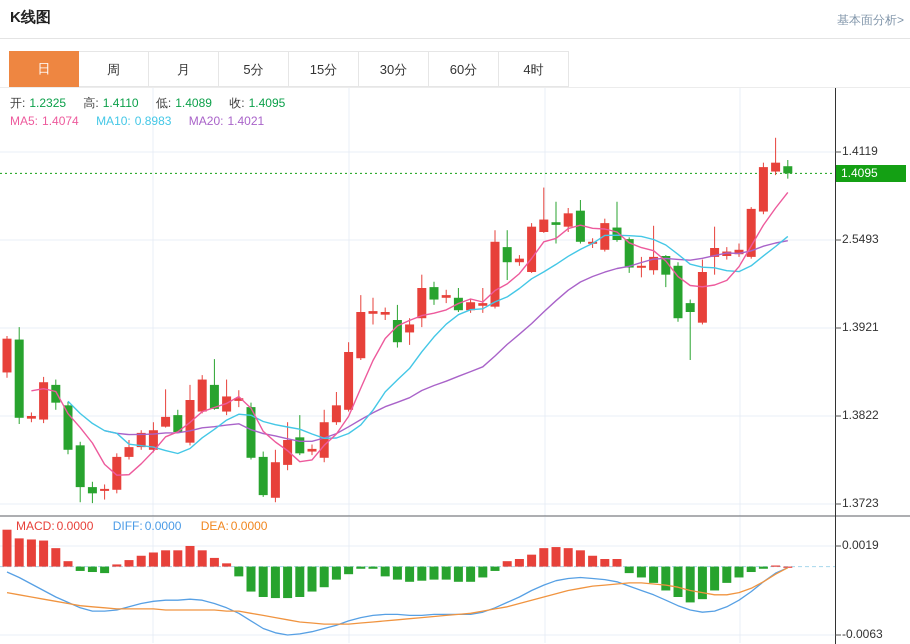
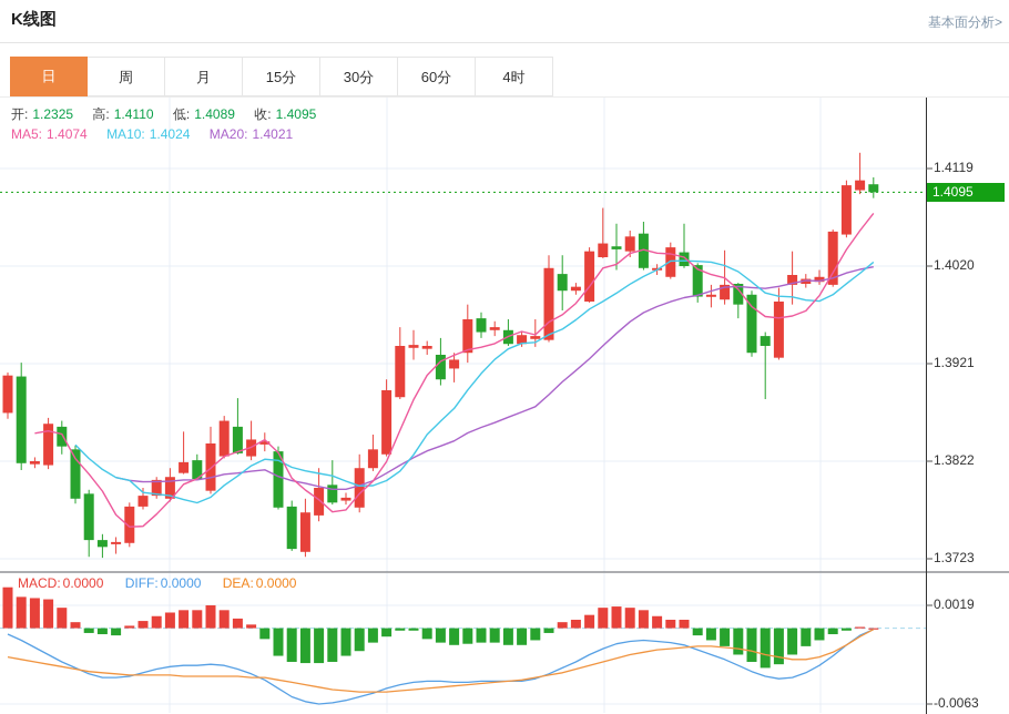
  K线图
  基本面分析>
  日
  周
  月
- 5分
  15分
  30分
  60分
  4时
  开: 1.2325 高: 1.4110 低: 1.4089 收: 1.4095
- MA5: 1.4074 MA10: 0.8983 MA20: 1.4021
+ MA5: 1.4074 MA10: 1.4024 MA20: 1.4021
  MACD: 0.0000 DIFF: 0.0000 DEA: 0.0000
  1.4119
- 2.5493
+ 1.4020
  1.3921
  1.3822
  1.3723
  0.0019
  -0.0063
  1.4095
